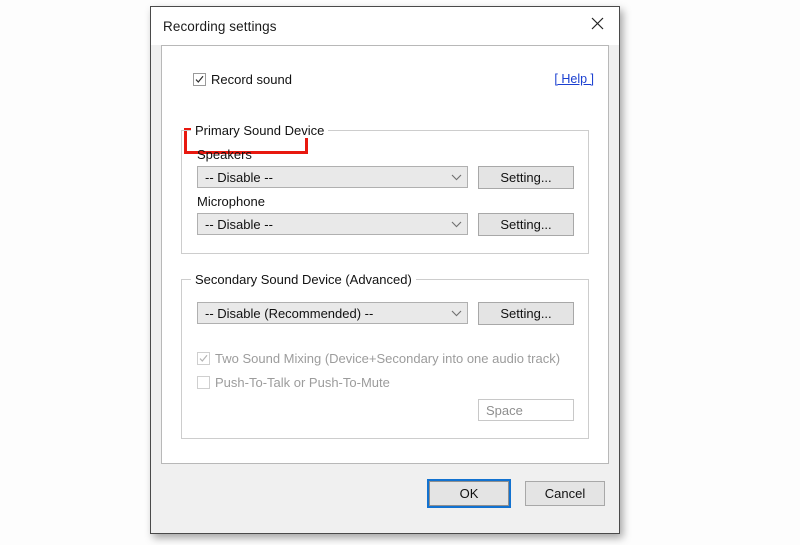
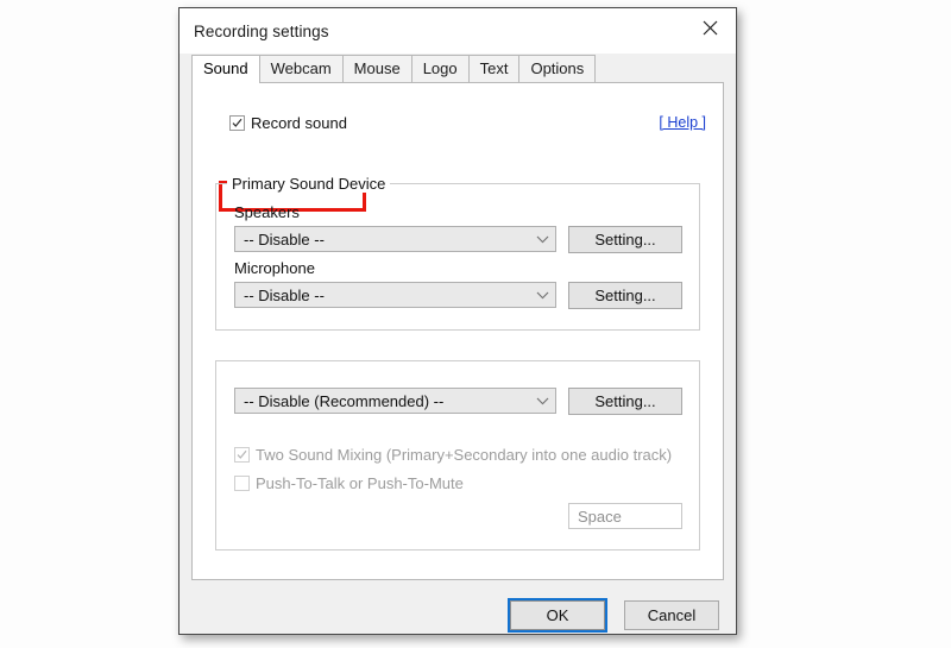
  Recording settings
+ Sound
+ Webcam
+ Mouse
+ Logo
+ Text
+ Options
  Record sound
  [ Help ]
  Primary Sound Device
  Speakers
  -- Disable --
  Setting...
  Microphone
  -- Disable --
  Setting...
- Secondary Sound Device (Advanced)
  -- Disable (Recommended) --
  Setting...
- Two Sound Mixing (Device+Secondary into one audio track)
+ Two Sound Mixing (Primary+Secondary into one audio track)
  Push-To-Talk or Push-To-Mute
  Space
  OK
  Cancel
